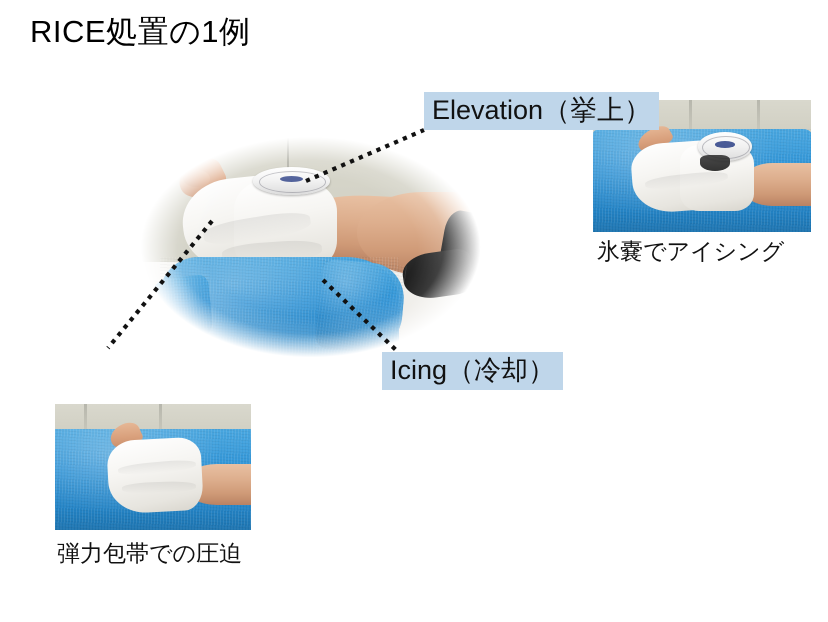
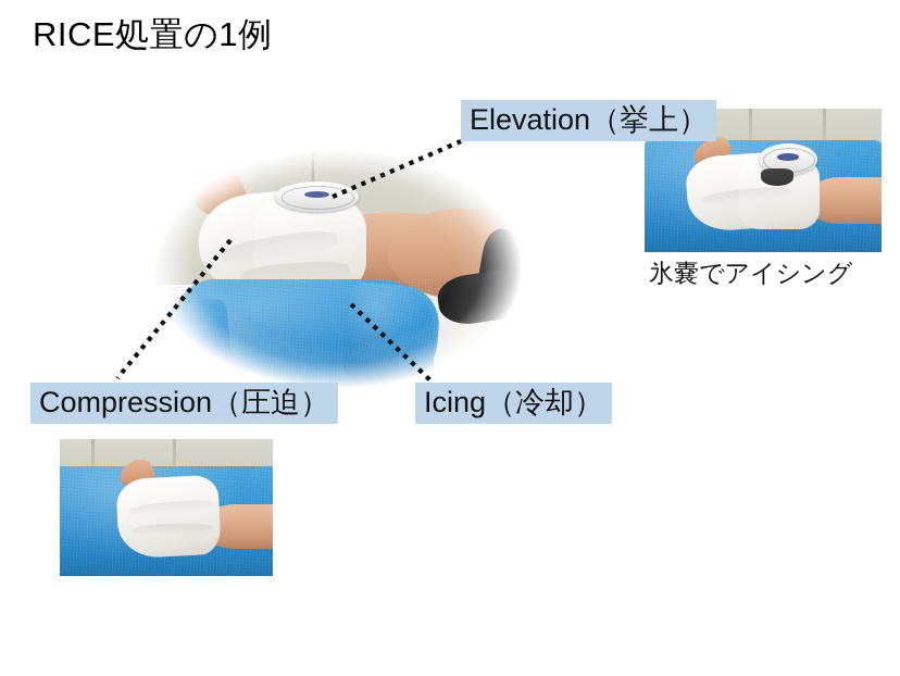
  RICE処置の1例
  Elevation（挙上）
+ Compression（圧迫）
  Icing（冷却）
  氷嚢でアイシング
- 弾力包帯での圧迫
